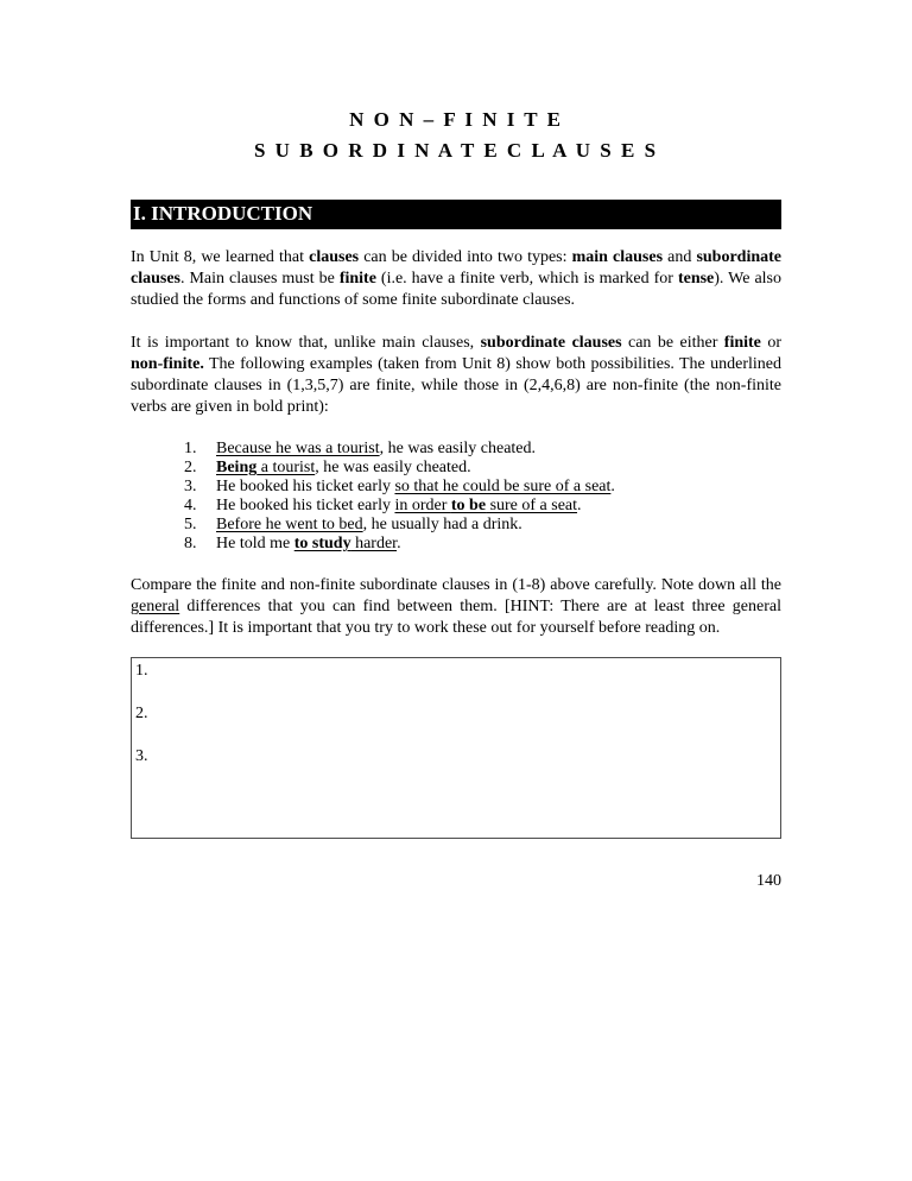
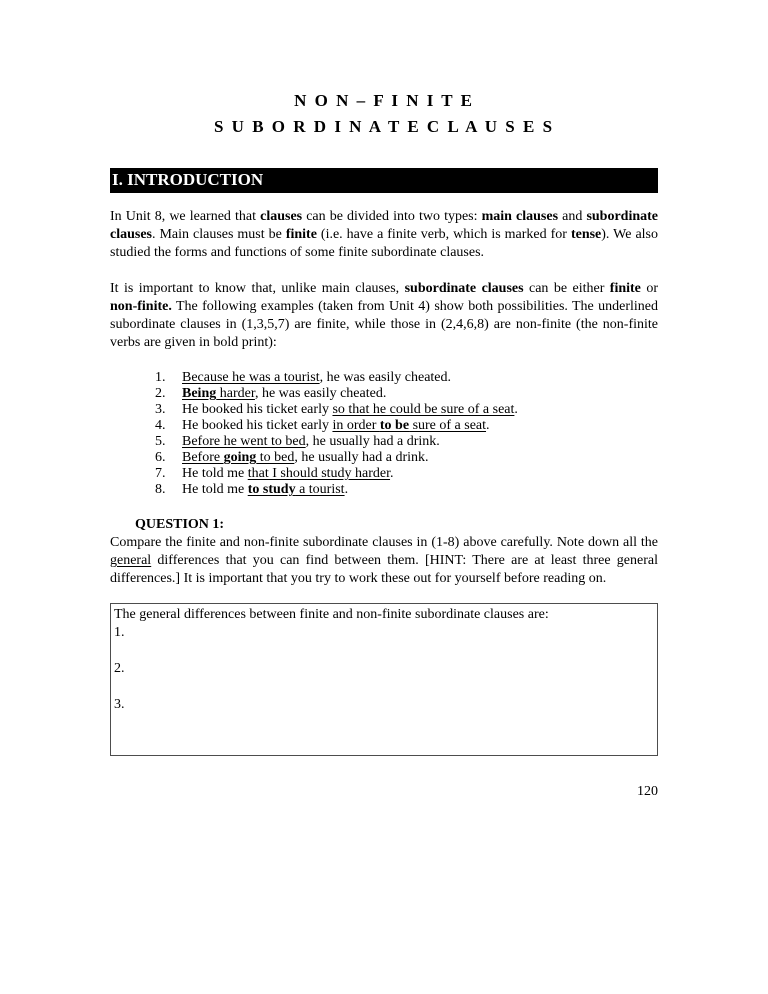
  N O N – F I N I T E
  S U B O R D I N A T E C L A U S E S
  I. INTRODUCTION
  In Unit 8, we learned that clauses can be divided into two types: main clauses and subordinate clauses. Main clauses must be finite (i.e. have a finite verb, which is marked for tense). We also studied the forms and functions of some finite subordinate clauses.
- It is important to know that, unlike main clauses, subordinate clauses can be either finite or non-finite. The following examples (taken from Unit 8) show both possibilities. The underlined subordinate clauses in (1,3,5,7) are finite, while those in (2,4,6,8) are non-finite (the non-finite verbs are given in bold print):
+ It is important to know that, unlike main clauses, subordinate clauses can be either finite or non-finite. The following examples (taken from Unit 4) show both possibilities. The underlined subordinate clauses in (1,3,5,7) are finite, while those in (2,4,6,8) are non-finite (the non-finite verbs are given in bold print):
  1.
  Because he was a tourist, he was easily cheated.
  2.
- Being a tourist, he was easily cheated.
+ Being harder, he was easily cheated.
  3.
  He booked his ticket early so that he could be sure of a seat.
  4.
  He booked his ticket early in order to be sure of a seat.
  5.
  Before he went to bed, he usually had a drink.
+ 6.
+ Before going to bed, he usually had a drink.
+ 7.
+ He told me that I should study harder.
  8.
- He told me to study harder.
+ He told me to study a tourist.
+ QUESTION 1:
  Compare the finite and non-finite subordinate clauses in (1-8) above carefully. Note down all the general differences that you can find between them. [HINT: There are at least three general differences.] It is important that you try to work these out for yourself before reading on.
+ The general differences between finite and non-finite subordinate clauses are:
  1.
  2.
  3.
- 140
+ 120
